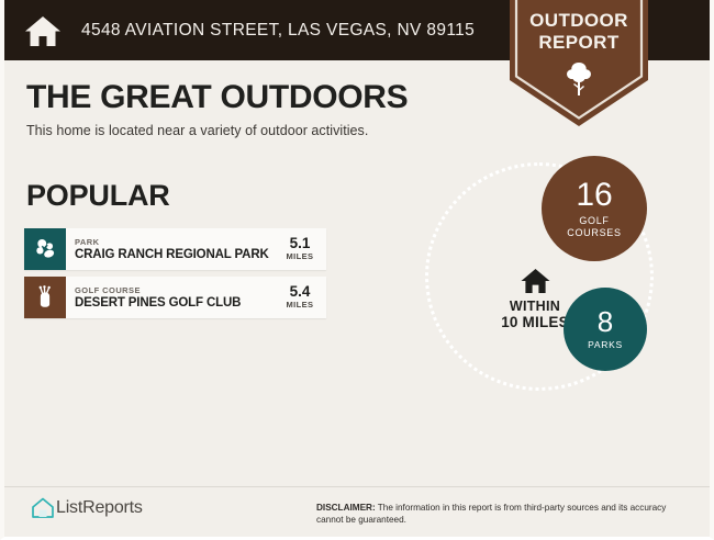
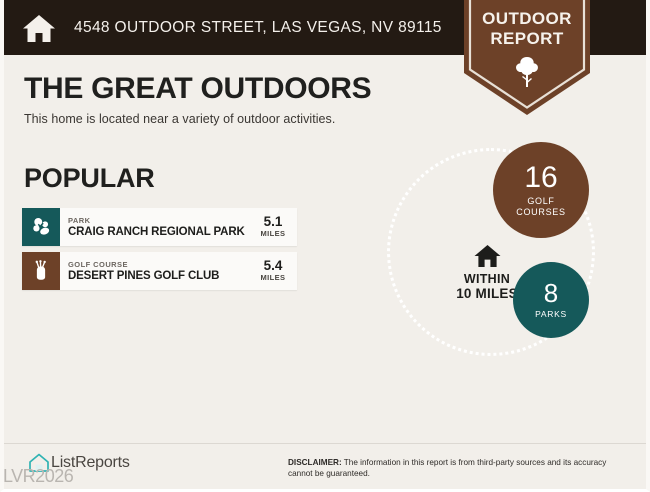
- 4548 AVIATION STREET, LAS VEGAS, NV 89115
+ 4548 OUTDOOR STREET, LAS VEGAS, NV 89115
  OUTDOOR
  REPORT
  THE GREAT OUTDOORS
  This home is located near a variety of outdoor activities.
  POPULAR
  PARK
  CRAIG RANCH REGIONAL PARK
  5.1
  MILES
  GOLF COURSE
  DESERT PINES GOLF CLUB
  5.4
  MILES
  WITHIN
  10 MILE
  16
  GOLF
  COURSES
  8
  PARKS
  ListReports
  DISCLAIMER: The information in this report is from third-party sources and its accuracy cannot be guaranteed.
+ LVR2026
